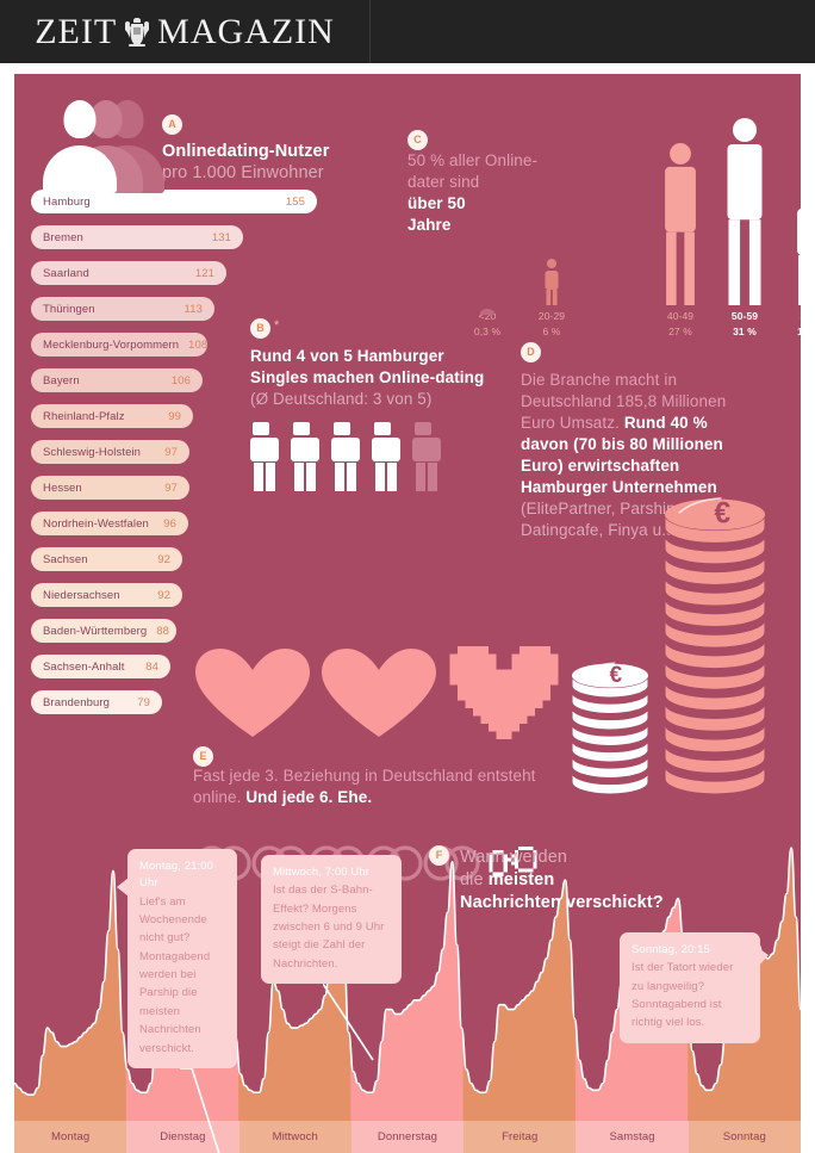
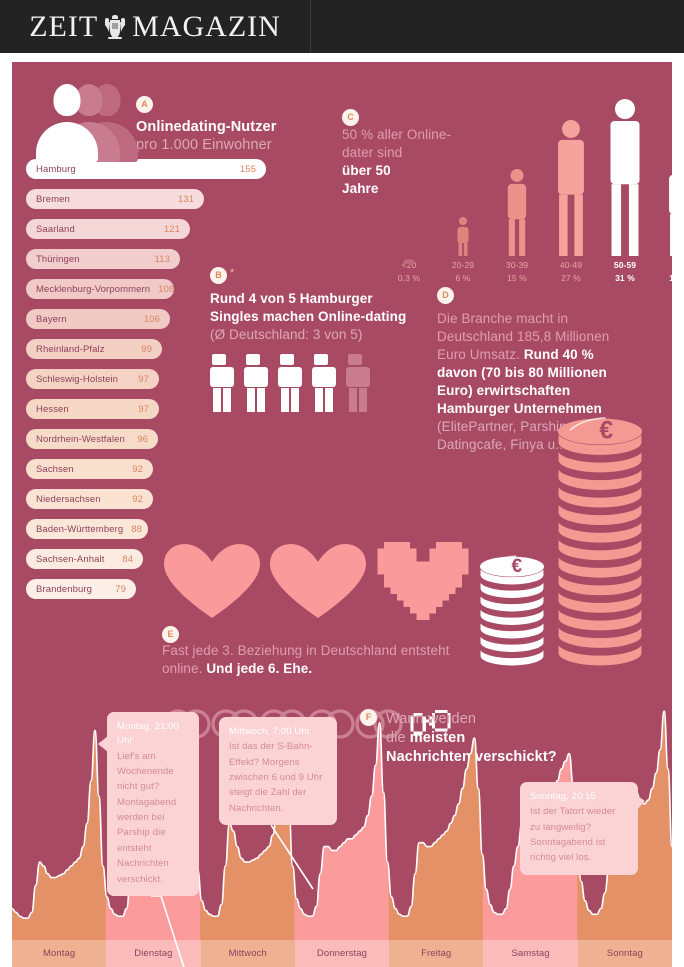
  ZEIT
  MAGAZIN
  A
  Onlinedating-Nutzer
  pro 1.000 Einwohner
  Hamburg
  155
  Bremen
  131
  Saarland
  121
  Thüringen
  113
  Mecklenburg-Vorpommern
  108
  Bayern
  106
  Rheinland-Pfalz
  99
  Schleswig-Holstein
  97
  Hessen
  97
  Nordrhein-Westfalen
  96
  Sachsen
  92
  Niedersachsen
  92
  Baden-Württemberg
  88
  Sachsen-Anhalt
  84
  Brandenburg
  79
  <20
  0,3 %
  20-29
  6 %
+ 30-39
+ 15 %
  40-49
  27 %
  50-59
  31 %
  C
  50 % aller Online-
  dater sind
  über 50
  Jahre
  B *
  Rund 4 von 5 Hamburger Singles machen Online-dating (Ø Deutschland: 3 von 5)
  D
  Die Branche macht in Deutschland 185,8 Millionen Euro Umsatz. Rund 40 % davon (70 bis 80 Millionen Euro) erwirtschaften Hamburger Unternehmen (ElitePartner, Parshi Datingcafe, Finya u.
  €
  €
  E
  Fast jede 3. Beziehung in Deutschland entsteht online. Und jede 6. Ehe.
  F
  Wann werden
  die meisten
  Nachrichten verschickt?
  Montag
  Dienstag
  Mittwoch
  Donnerstag
  Freitag
  Samstag
  Sonntag
  Montag, 21:00 Uhr
- Lief's am Wochenende nicht gut? Montagabend werden bei Parship die meisten Nachrichten verschickt.
+ Lief's am Wochenende nicht gut? Montagabend werden bei Parship die entsteht Nachrichten verschickt.
  Mittwoch, 7:00 Uhr
  Ist das der S-Bahn-Effekt? Morgens zwischen 6 und 9 Uhr steigt die Zahl der Nachrichten.
  Sonntag, 20:15
  Ist der Tatort wieder zu langweilig? Sonntagabend ist richtig viel los.
